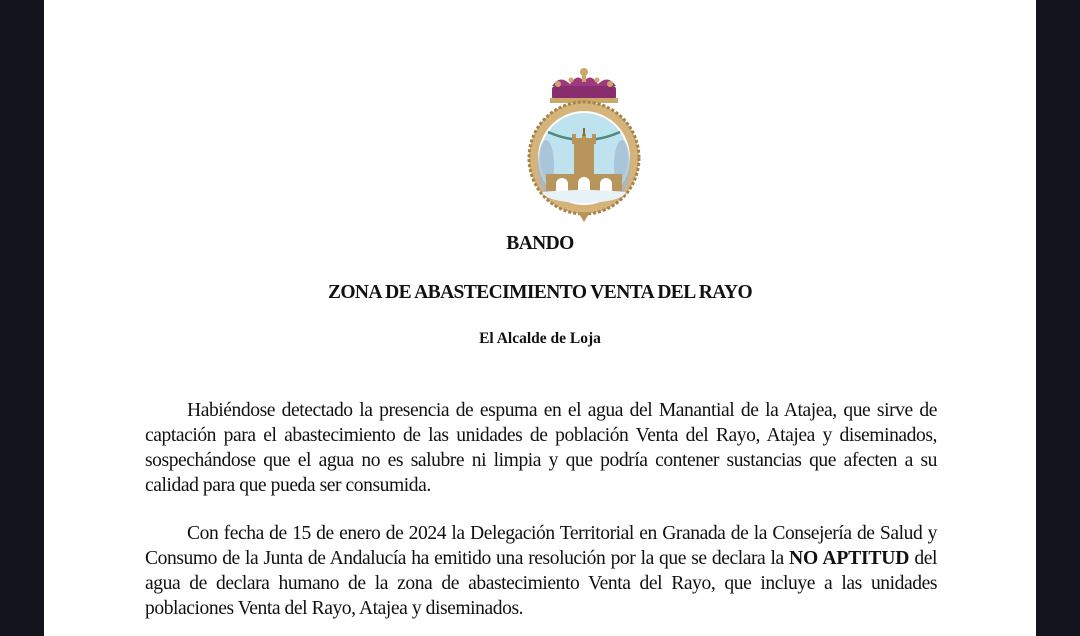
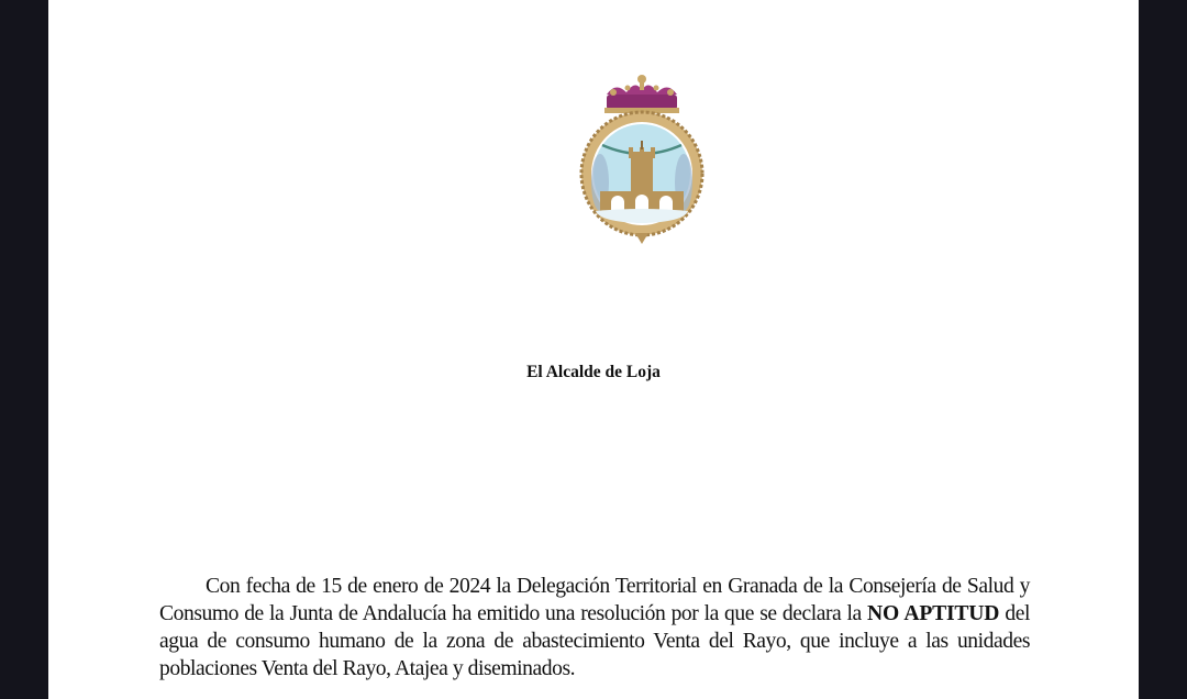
- BANDO
- ZONA DE ABASTECIMIENTO VENTA DEL RAYO
  El Alcalde de Loja
- Habiéndose detectado la presencia de espuma en el agua del Manantial de la Atajea, que sirve de captación para el abastecimiento de las unidades de población Venta del Rayo, Atajea y diseminados, sospechándose que el agua no es salubre ni limpia y que podría contener sustancias que afecten a su calidad para que pueda ser consumida.
- Con fecha de 15 de enero de 2024 la Delegación Territorial en Granada de la Consejería de Salud y Consumo de la Junta de Andalucía ha emitido una resolución por la que se declara la NO APTITUD del agua de declara humano de la zona de abastecimiento Venta del Rayo, que incluye a las unidades poblaciones Venta del Rayo, Atajea y diseminados.
+ Con fecha de 15 de enero de 2024 la Delegación Territorial en Granada de la Consejería de Salud y Consumo de la Junta de Andalucía ha emitido una resolución por la que se declara la NO APTITUD del agua de consumo humano de la zona de abastecimiento Venta del Rayo, que incluye a las unidades poblaciones Venta del Rayo, Atajea y diseminados.
